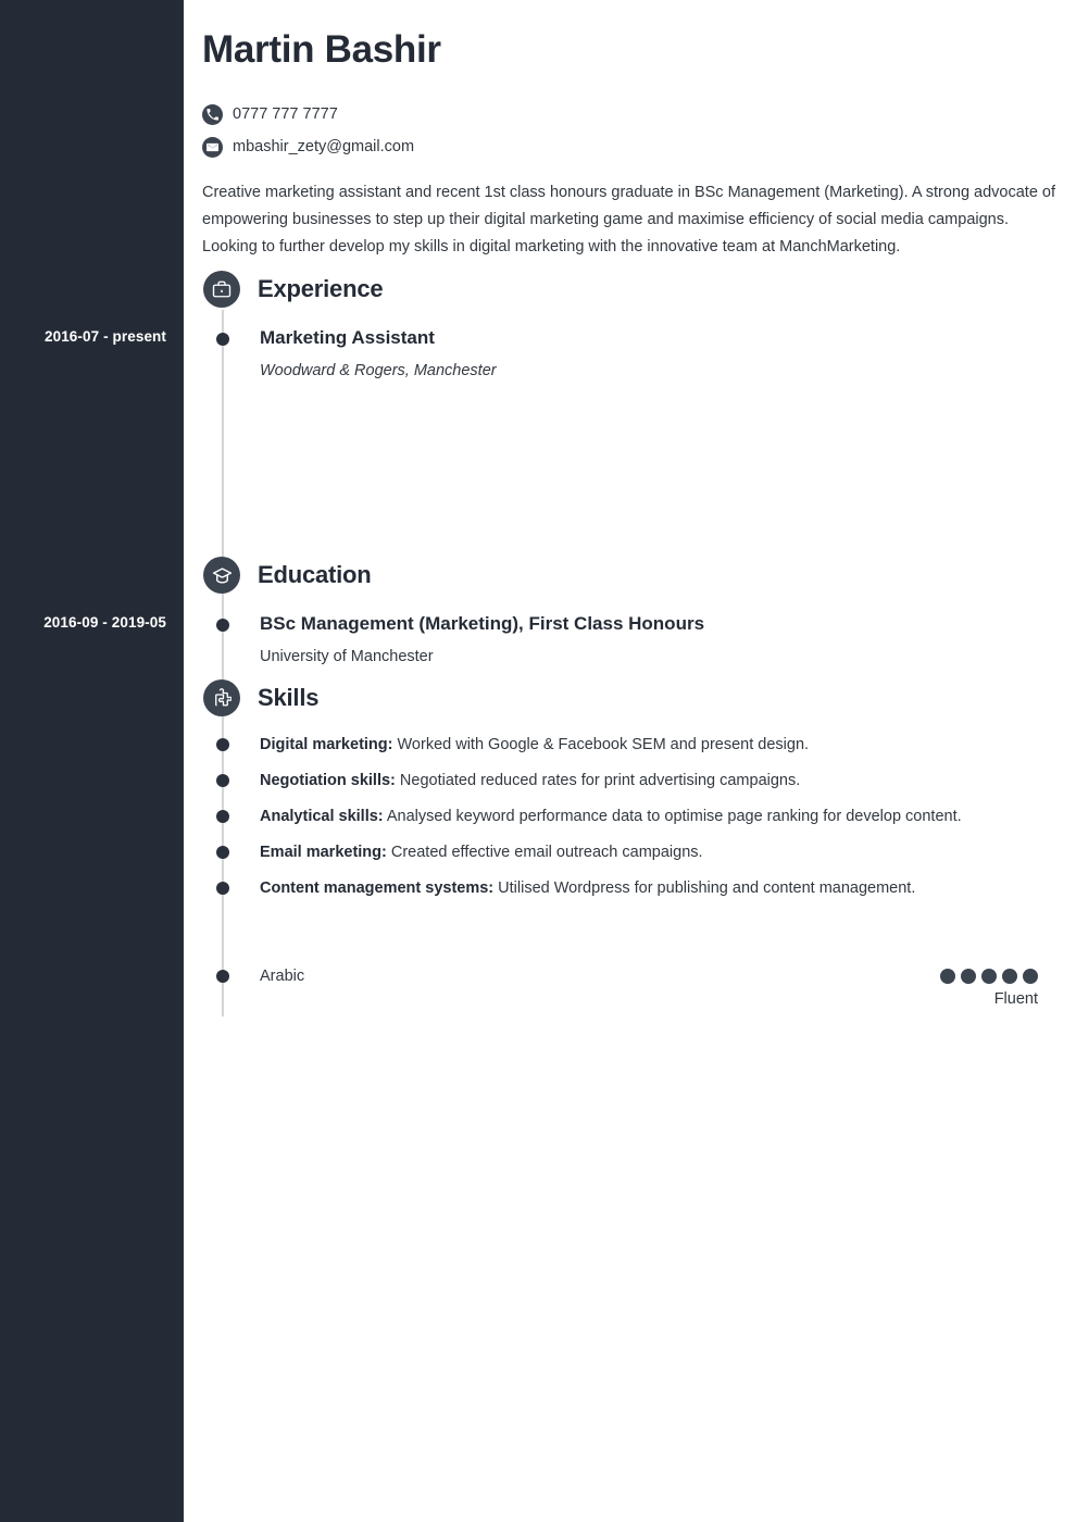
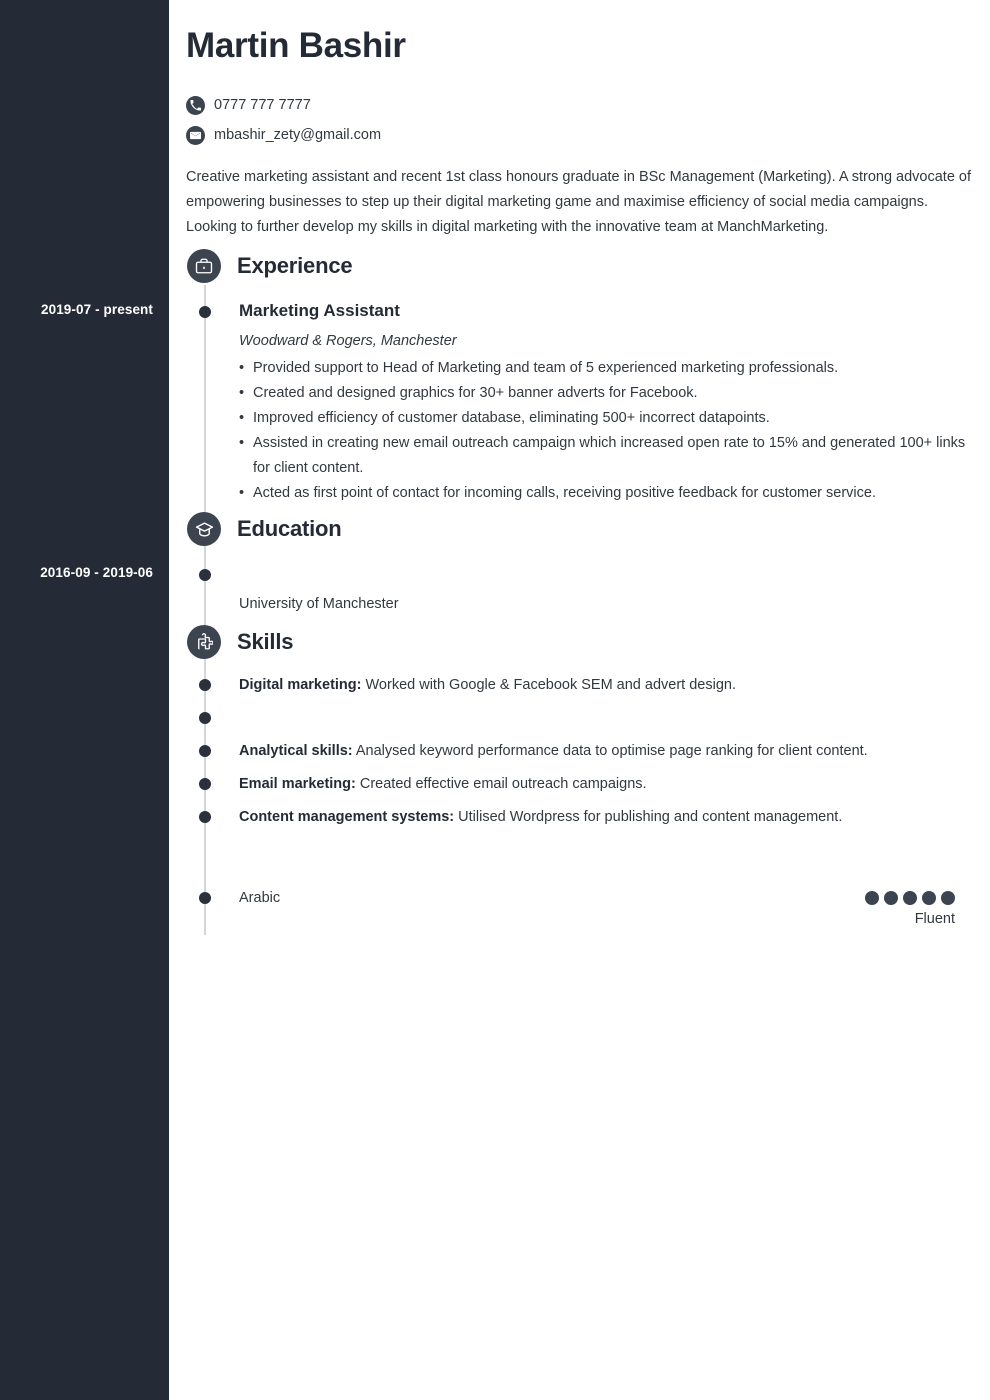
- 2016-07 - present
+ 2019-07 - present
- 2016-09 - 2019-05
+ 2016-09 - 2019-06
  Martin Bashir
  0777 777 7777
  mbashir_zety@gmail.com
  Creative marketing assistant and recent 1st class honours graduate in BSc Management (Marketing). A strong advocate of empowering businesses to step up their digital marketing game and maximise efficiency of social media campaigns. Looking to further develop my skills in digital marketing with the innovative team at ManchMarketing.
  Experience
  Marketing Assistant
  Woodward & Rogers, Manchester
+ Provided support to Head of Marketing and team of 5 experienced marketing professionals.
+ Created and designed graphics for 30+ banner adverts for Facebook.
+ Improved efficiency of customer database, eliminating 500+ incorrect datapoints.
+ Assisted in creating new email outreach campaign which increased open rate to 15% and generated 100+ links for client content.
+ Acted as first point of contact for incoming calls, receiving positive feedback for customer service.
  Education
- BSc Management (Marketing), First Class Honours
  University of Manchester
  Skills
- Digital marketing: Worked with Google & Facebook SEM and present design.
+ Digital marketing: Worked with Google & Facebook SEM and advert design.
- Negotiation skills: Negotiated reduced rates for print advertising campaigns.
- Analytical skills: Analysed keyword performance data to optimise page ranking for develop content.
+ Analytical skills: Analysed keyword performance data to optimise page ranking for client content.
  Email marketing: Created effective email outreach campaigns.
  Content management systems: Utilised Wordpress for publishing and content management.
  Arabic
  Fluent
